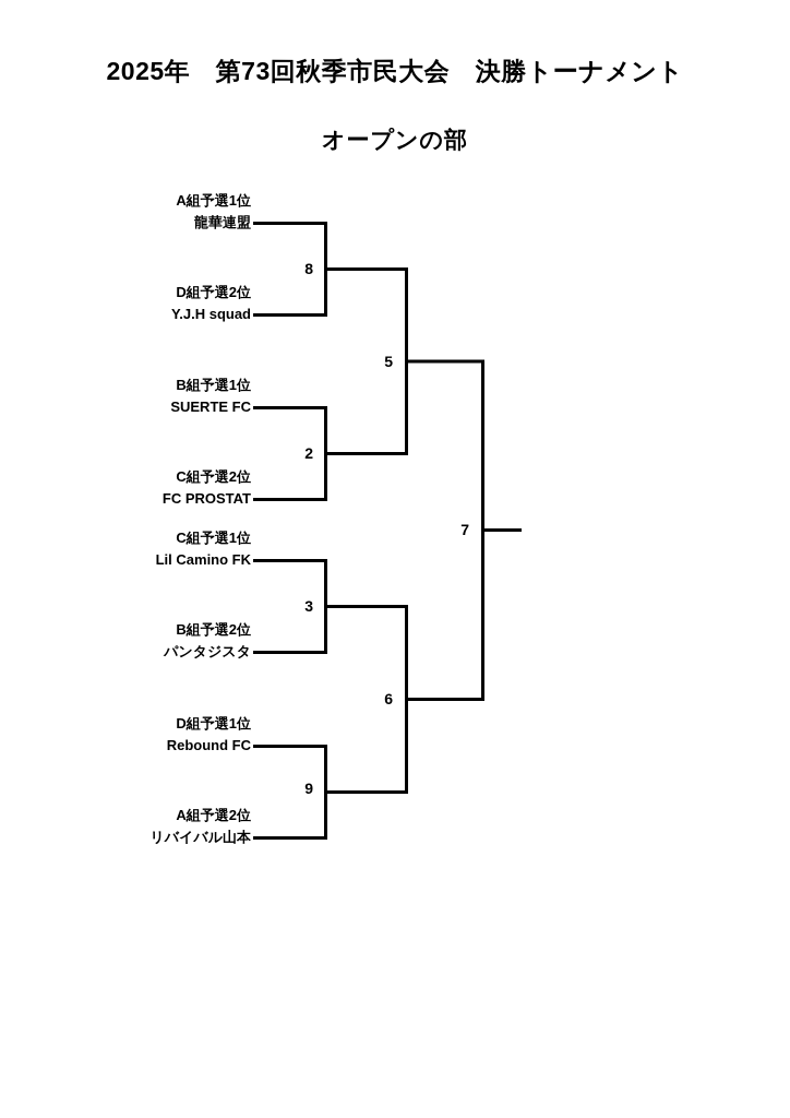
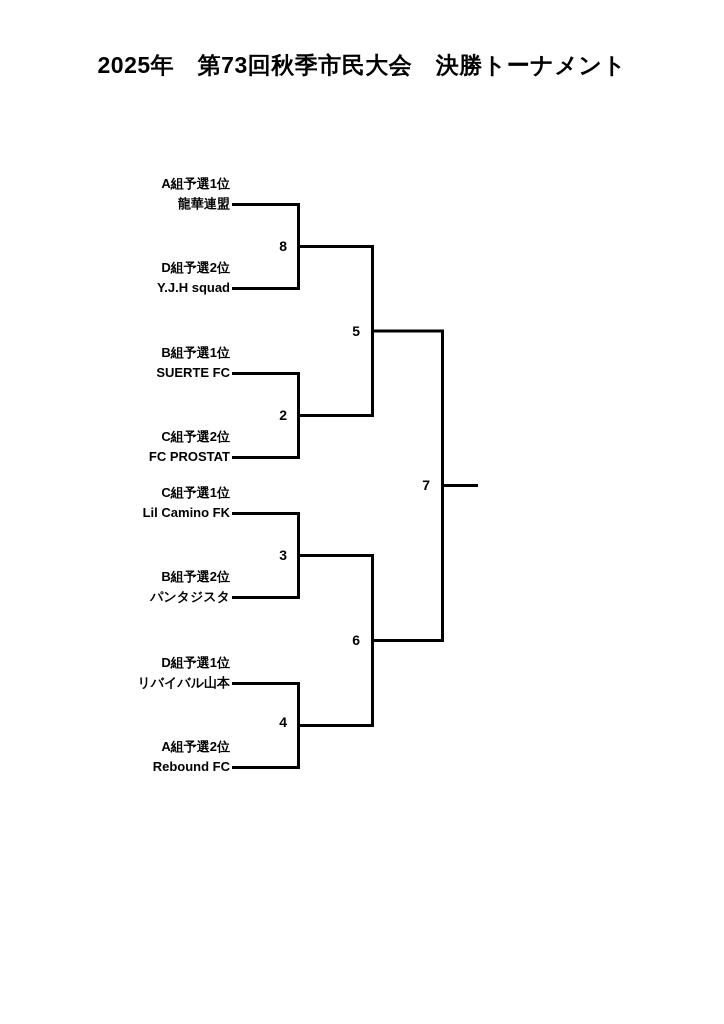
  2025年 第73回秋季市民大会 決勝トーナメント
- オープンの部
  A組予選1位
  龍華連盟
  D組予選2位
  Y.J.H squad
  B組予選1位
  SUERTE FC
  C組予選2位
  FC PROSTAT
  C組予選1位
  Lil Camino FK
  B組予選2位
  パンタジスタ
  D組予選1位
- Rebound FC
+ リバイバル山本
  A組予選2位
- リバイバル山本
+ Rebound FC
  8
  2
  3
- 9
+ 4
  5
  6
  7
